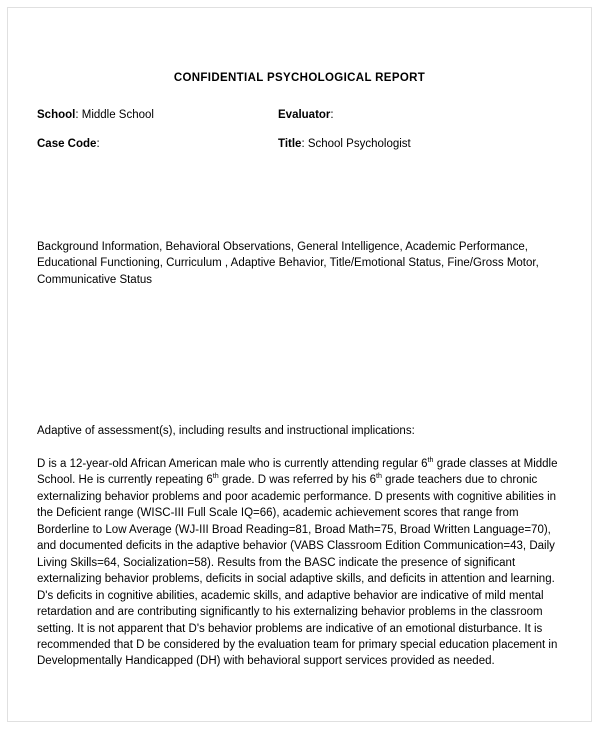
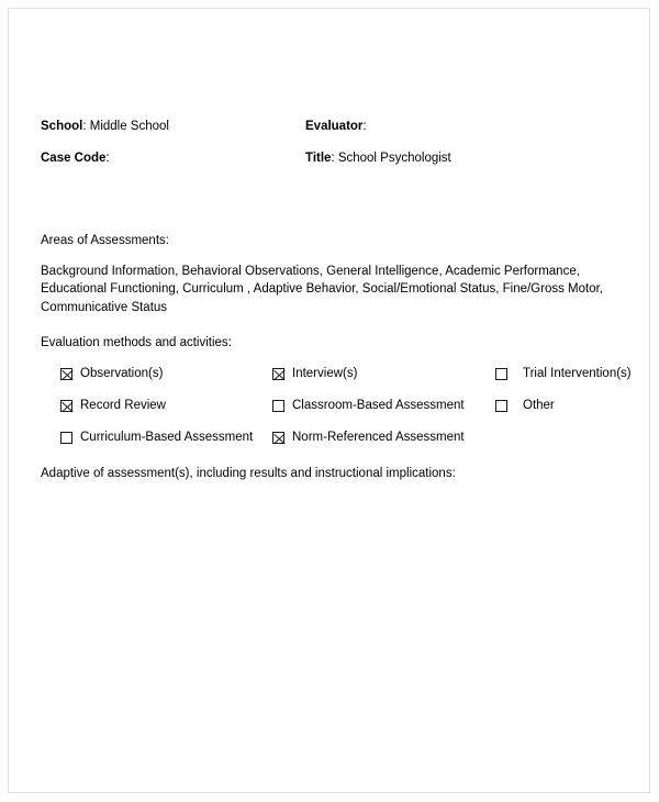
- CONFIDENTIAL PSYCHOLOGICAL REPORT
  School: Middle School
  Evaluator:
  Case Code:
  Title: School Psychologist
+ Areas of Assessments:
- Background Information, Behavioral Observations, General Intelligence, Academic Performance, Educational Functioning, Curriculum , Adaptive Behavior, Title/Emotional Status, Fine/Gross Motor, Communicative Status
+ Background Information, Behavioral Observations, General Intelligence, Academic Performance, Educational Functioning, Curriculum , Adaptive Behavior, Social/Emotional Status, Fine/Gross Motor, Communicative Status
+ Evaluation methods and activities:
+ Observation(s)
+ Interview(s)
+ Trial Intervention(s)
+ Record Review
+ Classroom-Based Assessment
+ Other
+ Curriculum-Based Assessment
+ Norm-Referenced Assessment
  Adaptive of assessment(s), including results and instructional implications:
- D is a 12-year-old African American male who is currently attending regular 6th grade classes at Middle School. He is currently repeating 6th grade. D was referred by his 6th grade teachers due to chronic externalizing behavior problems and poor academic performance. D presents with cognitive abilities in the Deficient range (WISC-III Full Scale IQ=66), academic achievement scores that range from Borderline to Low Average (WJ-III Broad Reading=81, Broad Math=75, Broad Written Language=70), and documented deficits in the adaptive behavior (VABS Classroom Edition Communication=43, Daily Living Skills=64, Socialization=58). Results from the BASC indicate the presence of significant externalizing behavior problems, deficits in social adaptive skills, and deficits in attention and learning. D's deficits in cognitive abilities, academic skills, and adaptive behavior are indicative of mild mental retardation and are contributing significantly to his externalizing behavior problems in the classroom setting. It is not apparent that D's behavior problems are indicative of an emotional disturbance. It is recommended that D be considered by the evaluation team for primary special education placement in Developmentally Handicapped (DH) with behavioral support services provided as needed.
